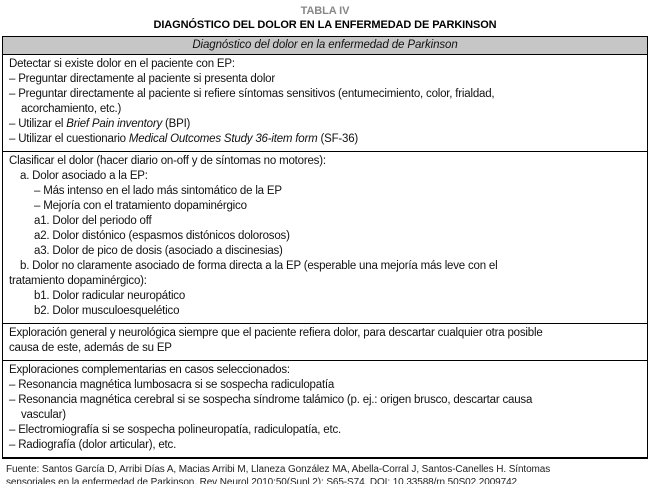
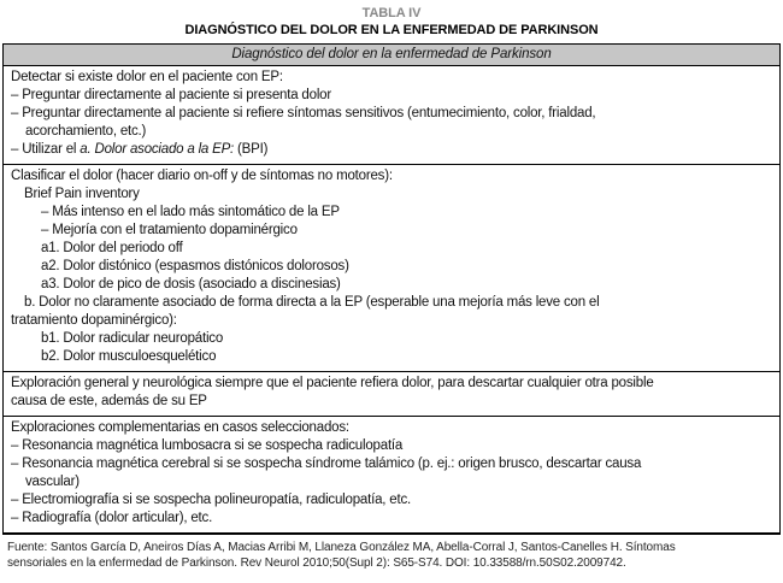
  TABLA IV
  DIAGNÓSTICO DEL DOLOR EN LA ENFERMEDAD DE PARKINSON
  Diagnóstico del dolor en la enfermedad de Parkinson
  Detectar si existe dolor en el paciente con EP:
  – Preguntar directamente al paciente si presenta dolor
  – Preguntar directamente al paciente si refiere síntomas sensitivos (entumecimiento, color, frialdad,
  acorchamiento, etc.)
- – Utilizar el Brief Pain inventory (BPI)
+ – Utilizar el a. Dolor asociado a la EP: (BPI)
- – Utilizar el cuestionario Medical Outcomes Study 36-item form (SF-36)
  Clasificar el dolor (hacer diario on-off y de síntomas no motores):
- a. Dolor asociado a la EP:
+ Brief Pain inventory
  – Más intenso en el lado más sintomático de la EP
  – Mejoría con el tratamiento dopaminérgico
  a1. Dolor del periodo off
  a2. Dolor distónico (espasmos distónicos dolorosos)
  a3. Dolor de pico de dosis (asociado a discinesias)
  b. Dolor no claramente asociado de forma directa a la EP (esperable una mejoría más leve con el
  tratamiento dopaminérgico):
  b1. Dolor radicular neuropático
  b2. Dolor musculoesquelético
  Exploración general y neurológica siempre que el paciente refiera dolor, para descartar cualquier otra posible
  causa de este, además de su EP
  Exploraciones complementarias en casos seleccionados:
  – Resonancia magnética lumbosacra si se sospecha radiculopatía
  – Resonancia magnética cerebral si se sospecha síndrome talámico (p. ej.: origen brusco, descartar causa
  vascular)
  – Electromiografía si se sospecha polineuropatía, radiculopatía, etc.
  – Radiografía (dolor articular), etc.
- Fuente: Santos García D, Arribi Días A, Macias Arribi M, Llaneza González MA, Abella-Corral J, Santos-Canelles H. Síntomas
+ Fuente: Santos García D, Aneiros Días A, Macias Arribi M, Llaneza González MA, Abella-Corral J, Santos-Canelles H. Síntomas
  sensoriales en la enfermedad de Parkinson. Rev Neurol 2010;50(Supl 2): S65-S74. DOI: 10.33588/rn.50S02.2009742.
